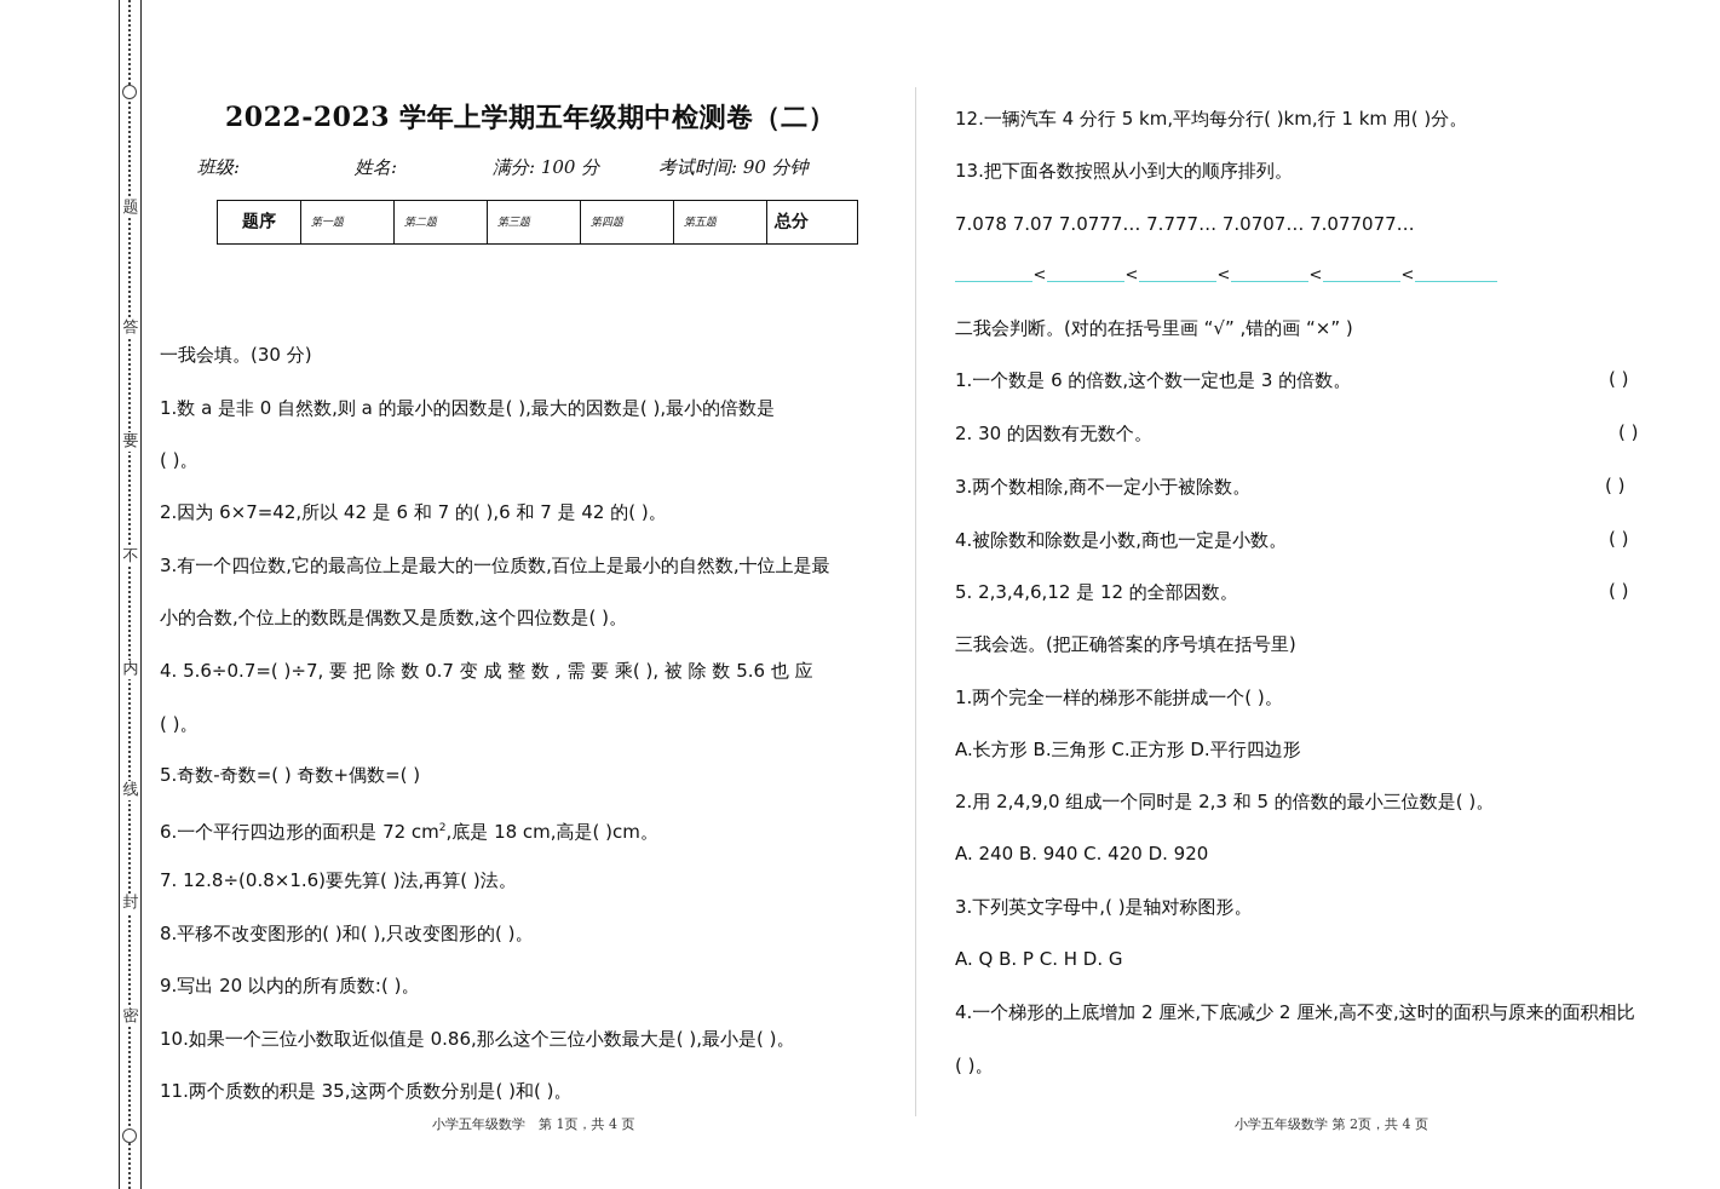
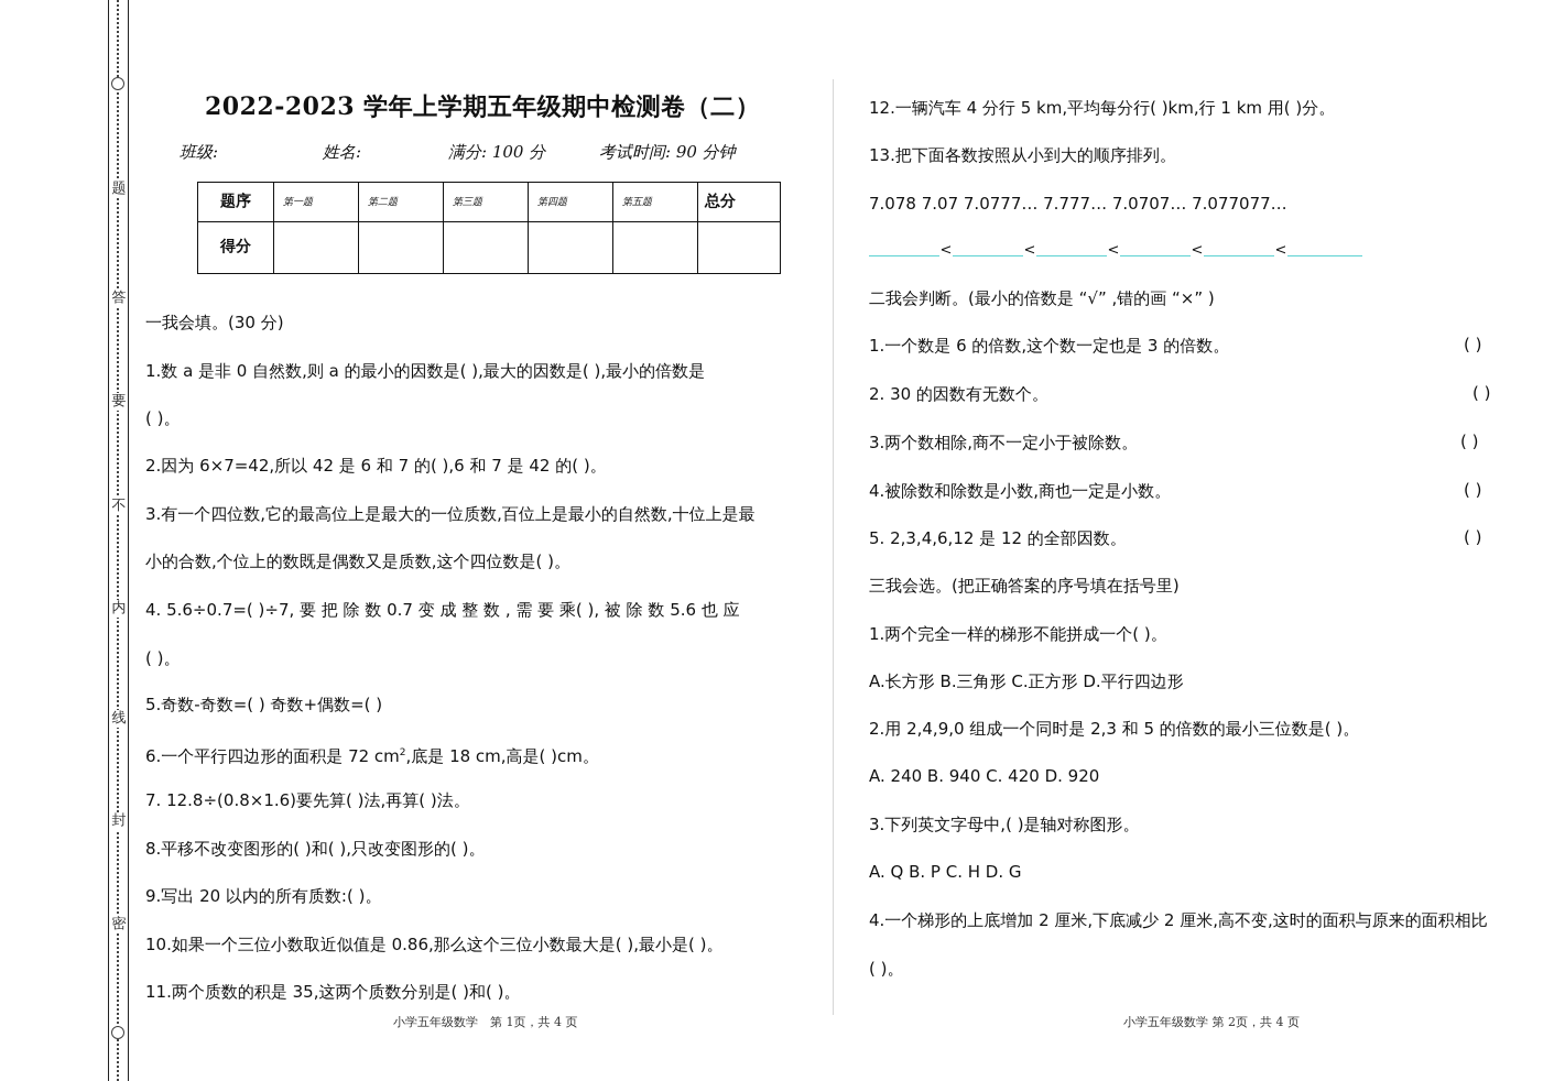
  题
  答
  要
  不
  内
  线
  封
  密
  2022-2023 学年上学期五年级期中检测卷（二）
  班级:
  姓名:
  满分: 100 分
  考试时间: 90 分钟
  题序	第一题	第二题	第三题	第四题	第五题	总分
+ 得分
  一我会填。(30 分)
  1.数 a 是非 0 自然数,则 a 的最小的因数是( ),最大的因数是( ),最小的倍数是
  ( )。
  2.因为 6×7=42,所以 42 是 6 和 7 的( ),6 和 7 是 42 的( )。
  3.有一个四位数,它的最高位上是最大的一位质数,百位上是最小的自然数,十位上是最
  小的合数,个位上的数既是偶数又是质数,这个四位数是( )。
  4. 5.6÷0.7=( )÷7, 要 把 除 数 0.7 变 成 整 数 , 需 要 乘( ), 被 除 数 5.6 也 应
  ( )。
  5.奇数-奇数=( ) 奇数+偶数=( )
  6.一个平行四边形的面积是 72 cm2,底是 18 cm,高是( )cm。
  7. 12.8÷(0.8×1.6)要先算( )法,再算( )法。
  8.平移不改变图形的( )和( ),只改变图形的( )。
  9.写出 20 以内的所有质数:( )。
  10.如果一个三位小数取近似值是 0.86,那么这个三位小数最大是( ),最小是( )。
  11.两个质数的积是 35,这两个质数分别是( )和( )。
  小学五年级数学 第 1页，共 4 页
  12.一辆汽车 4 分行 5 km,平均每分行( )km,行 1 km 用( )分。
  13.把下面各数按照从小到大的顺序排列。
  7.078 7.07 7.0777… 7.777… 7.0707… 7.077077…
  < < < < <
- 二我会判断。(对的在括号里画 “√” ,错的画 “×” )
+ 二我会判断。(最小的倍数是 “√” ,错的画 “×” )
  1.一个数是 6 的倍数,这个数一定也是 3 的倍数。
  ( )
  2. 30 的因数有无数个。
  ( )
  3.两个数相除,商不一定小于被除数。
  ( )
  4.被除数和除数是小数,商也一定是小数。
  ( )
  5. 2,3,4,6,12 是 12 的全部因数。
  ( )
  三我会选。(把正确答案的序号填在括号里)
  1.两个完全一样的梯形不能拼成一个( )。
  A.长方形 B.三角形 C.正方形 D.平行四边形
  2.用 2,4,9,0 组成一个同时是 2,3 和 5 的倍数的最小三位数是( )。
  A. 240 B. 940 C. 420 D. 920
  3.下列英文字母中,( )是轴对称图形。
  A. Q B. P C. H D. G
  4.一个梯形的上底增加 2 厘米,下底减少 2 厘米,高不变,这时的面积与原来的面积相比
  ( )。
  小学五年级数学 第 2页，共 4 页
